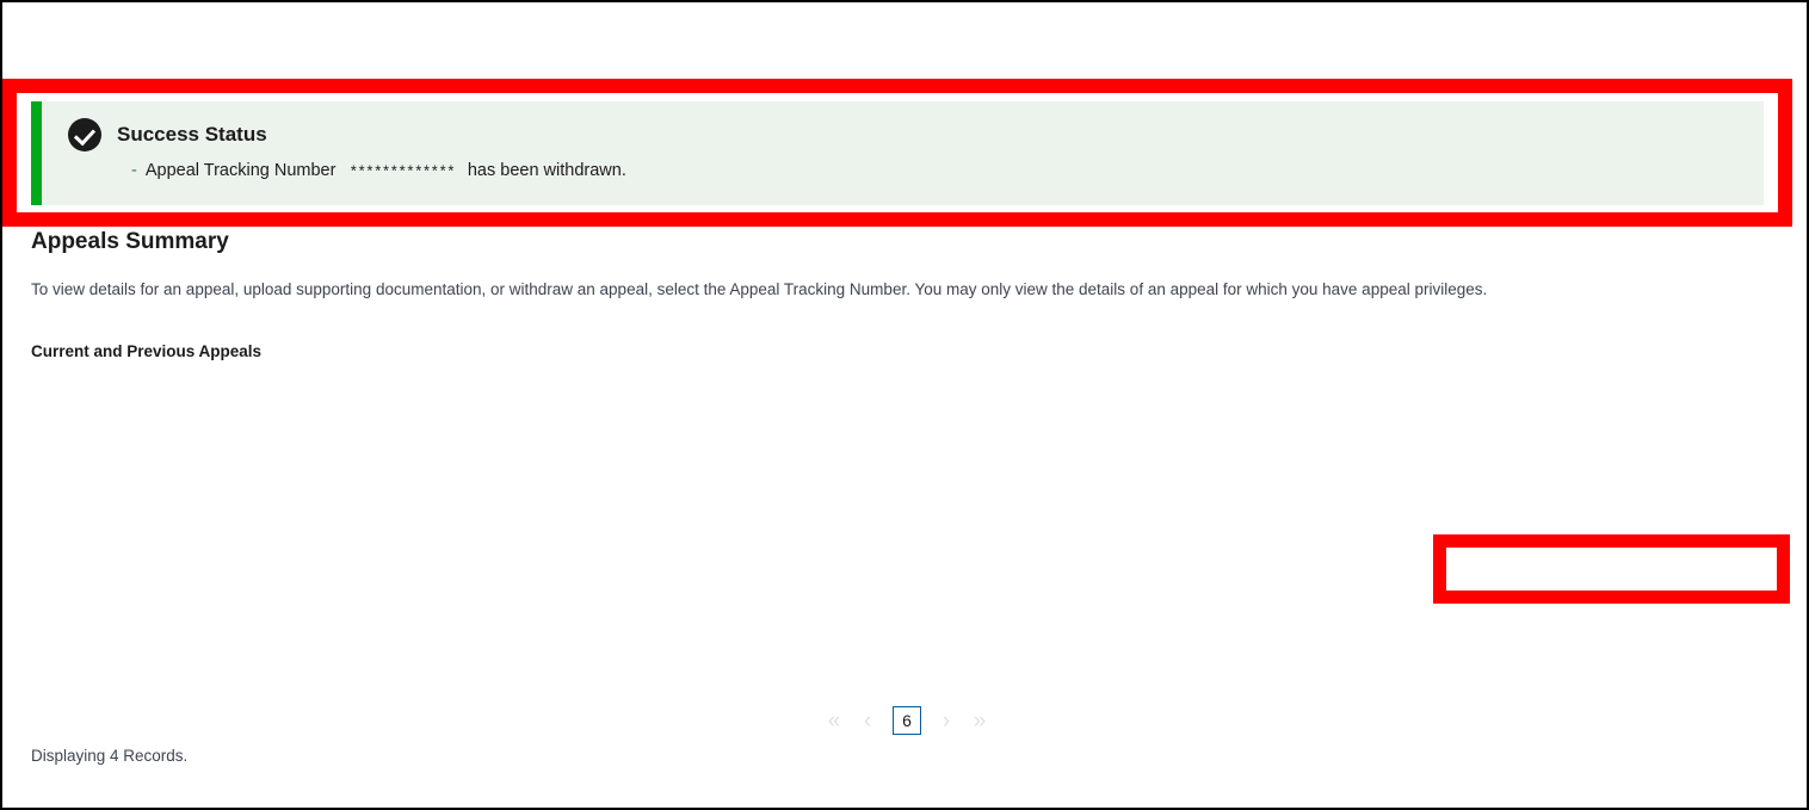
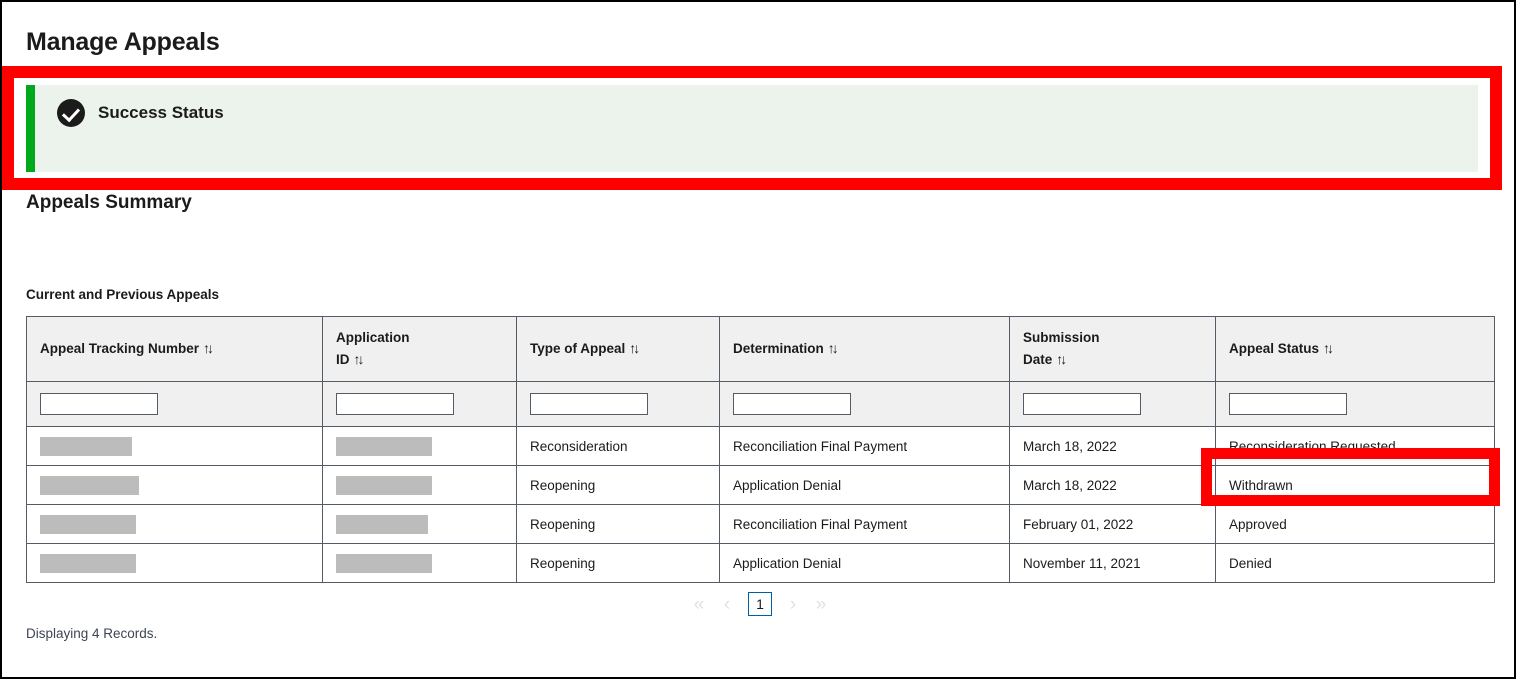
+ Manage Appeals
  Success Status
- -
- Appeal Tracking Number
- *************
- has been withdrawn.
  Appeals Summary
- To view details for an appeal, upload supporting documentation, or withdraw an appeal, select the Appeal Tracking Number. You may only view the details of an appeal for which you have appeal privileges.
  Current and Previous Appeals
+ Appeal Tracking Number ↑↓	Application ID ↑↓	Type of Appeal ↑↓	Determination ↑↓	Submission Date ↑↓	Appeal Status ↑↓
+ 		Reconsideration	Reconciliation Final Payment	March 18, 2022	Reconsideration Requested
+ 		Reopening	Application Denial	March 18, 2022	Withdrawn
+ 		Reopening	Reconciliation Final Payment	February 01, 2022	Approved
+ 		Reopening	Application Denial	November 11, 2021	Denied
  «
  ‹
- 6
+ 1
  ›
  »
  Displaying 4 Records.
